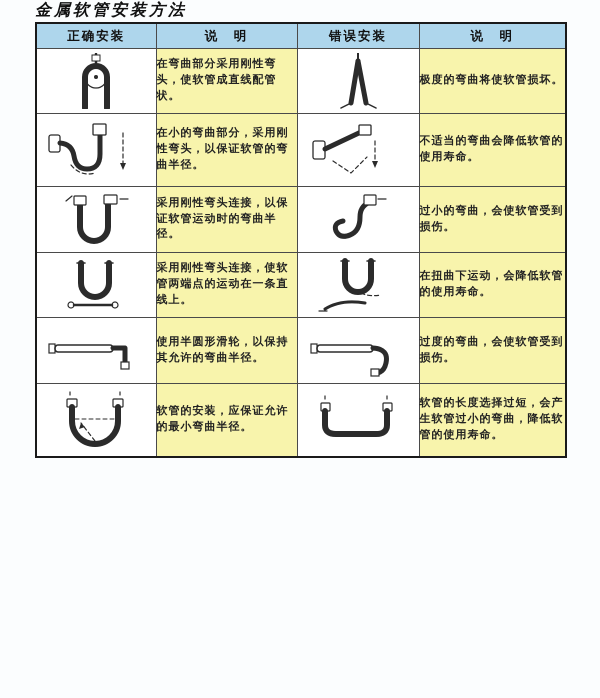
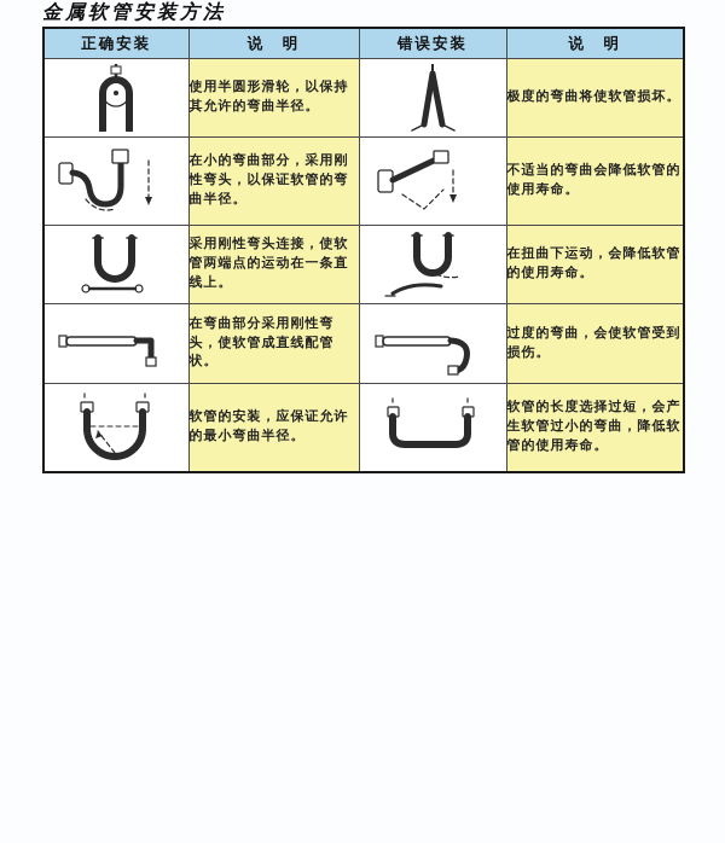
  金属软管安装方法
  正确安装	说 明	错误安装	说 明
- 	在弯曲部分采用刚性弯头，使软管成直线配管状。		极度的弯曲将使软管损坏。
+ 	使用半圆形滑轮，以保持其允许的弯曲半径。		极度的弯曲将使软管损坏。
  	在小的弯曲部分，采用刚性弯头，以保证软管的弯曲半径。		不适当的弯曲会降低软管的使用寿命。
- 	采用刚性弯头连接，以保证软管运动时的弯曲半径。		过小的弯曲，会使软管受到损伤。
  	采用刚性弯头连接，使软管两端点的运动在一条直线上。		在扭曲下运动，会降低软管的使用寿命。
- 	使用半圆形滑轮，以保持其允许的弯曲半径。		过度的弯曲，会使软管受到损伤。
+ 	在弯曲部分采用刚性弯头，使软管成直线配管状。		过度的弯曲，会使软管受到损伤。
  	软管的安装，应保证允许的最小弯曲半径。		软管的长度选择过短，会产生软管过小的弯曲，降低软管的使用寿命。
